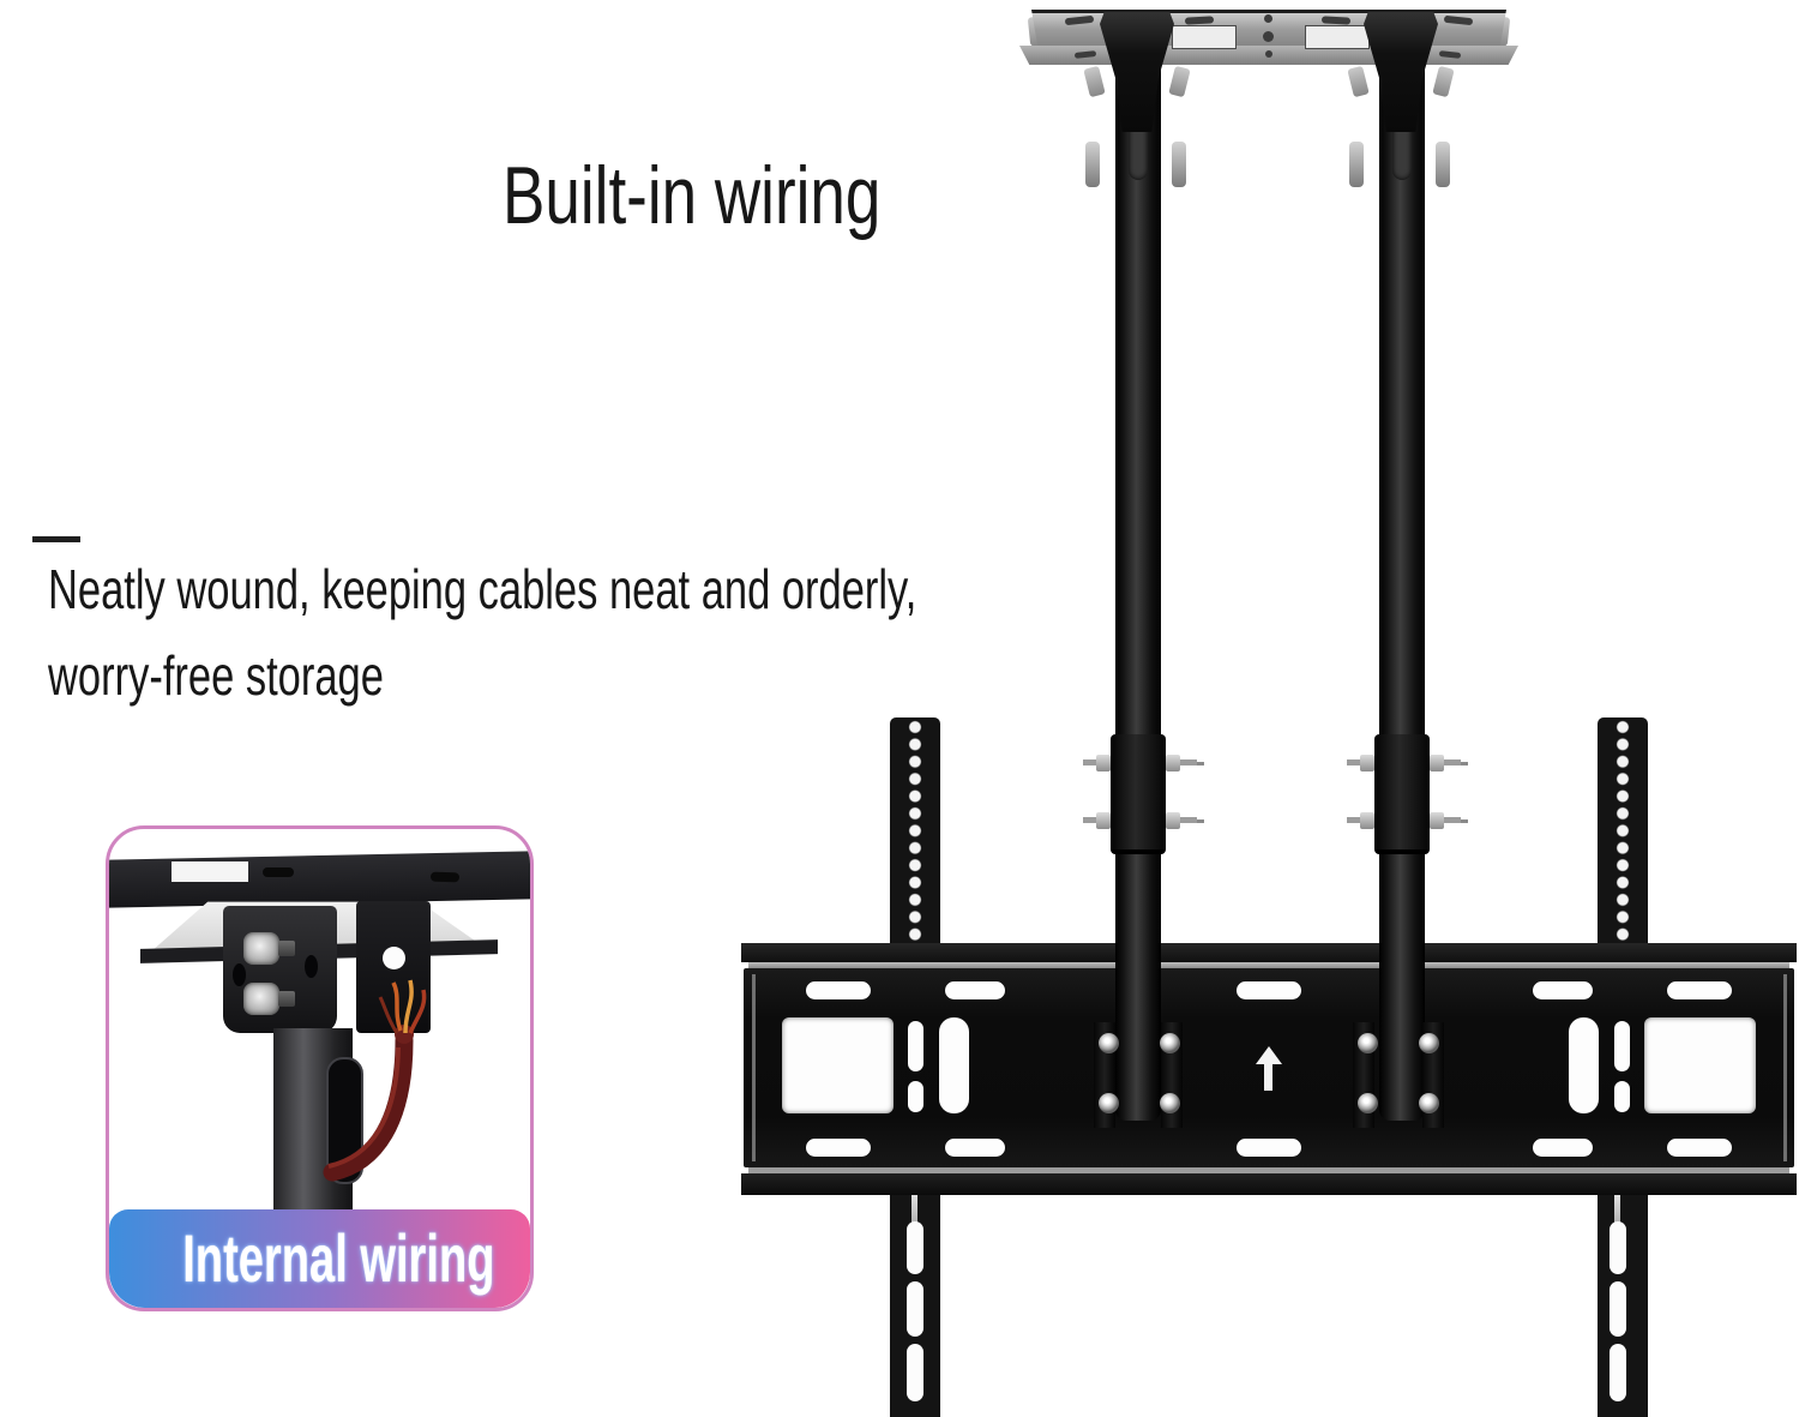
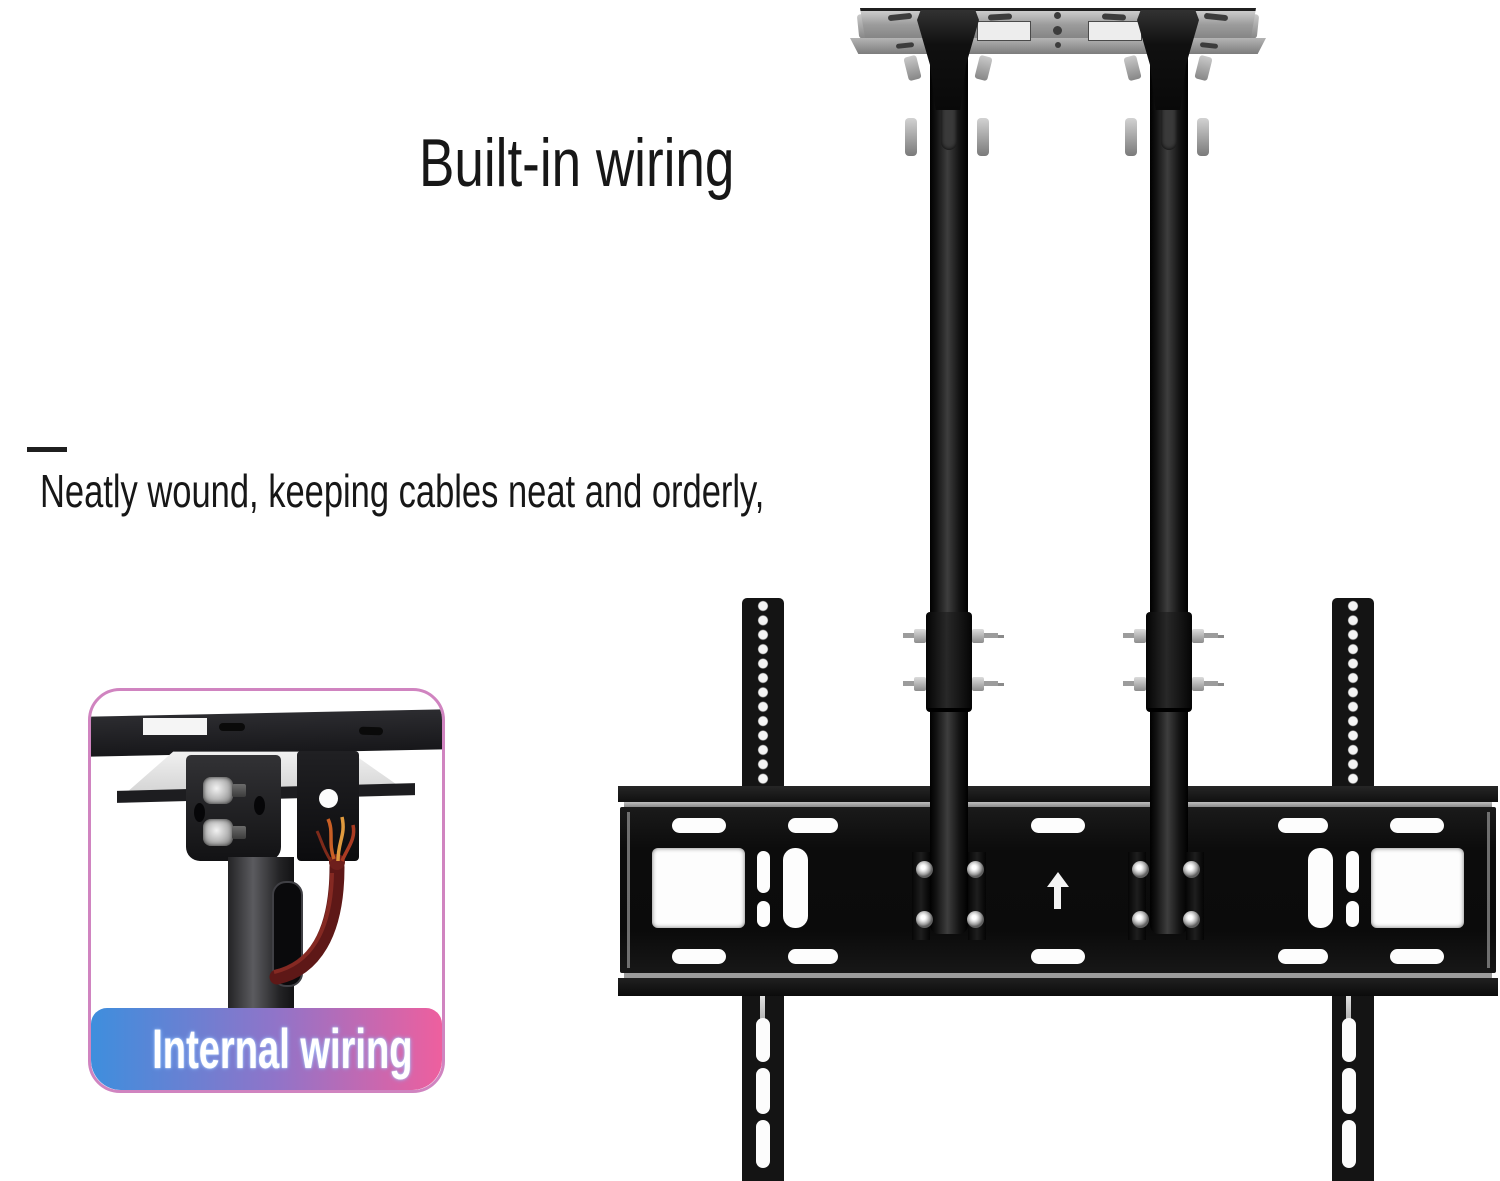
  Built-in wiring
  Neatly wound, keeping cables neat and orderly,
- worry-free storage
  Internal wiring
